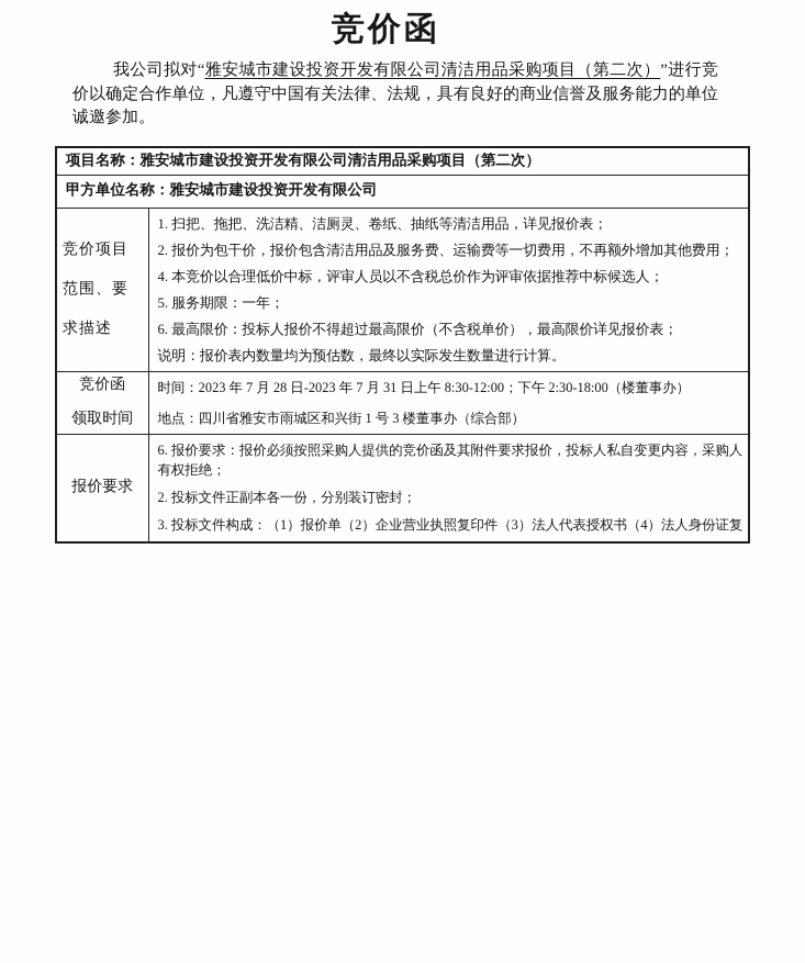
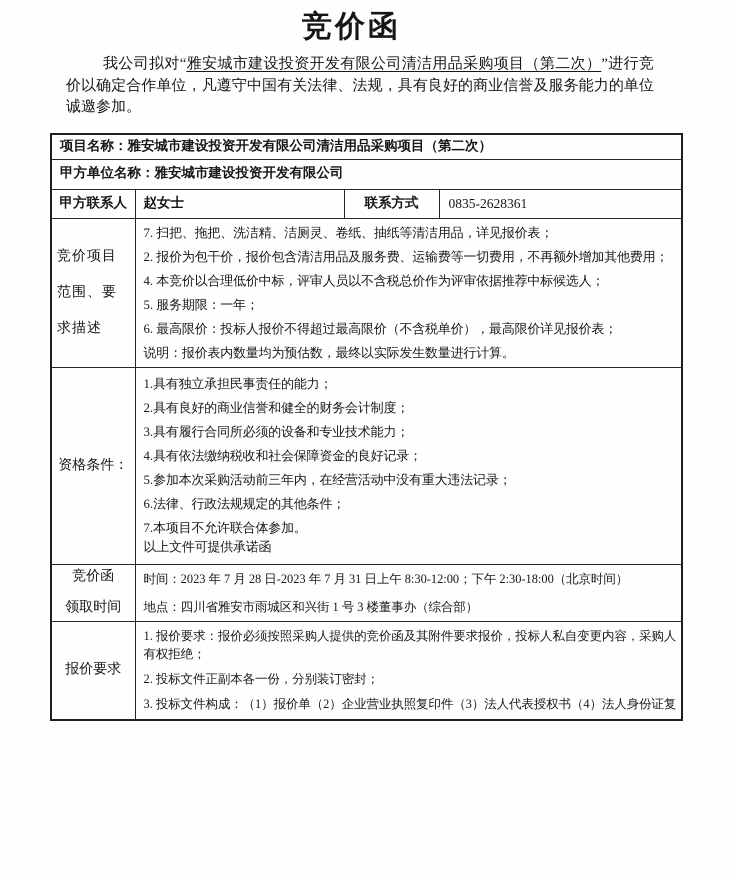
  竞价函
  我公司拟对“雅安城市建设投资开发有限公司清洁用品采购项目（第二次）”进行竞价以确定合作单位，凡遵守中国有关法律、法规，具有良好的商业信誉及服务能力的单位诚邀参加。
  项目名称：雅安城市建设投资开发有限公司清洁用品采购项目（第二次）
  甲方单位名称：雅安城市建设投资开发有限公司
+ 甲方联系人	赵女士	联系方式	0835-2628361
- 竞价项目范围、要求描述	1. 扫把、拖把、洗洁精、洁厕灵、卷纸、抽纸等清洁用品，详见报价表；2. 报价为包干价，报价包含清洁用品及服务费、运输费等一切费用，不再额外增加其他费用；4. 本竞价以合理低价中标，评审人员以不含税总价作为评审依据推荐中标候选人；5. 服务期限：一年；6. 最高限价：投标人报价不得超过最高限价（不含税单价），最高限价详见报价表；说明：报价表内数量均为预估数，最终以实际发生数量进行计算。
+ 竞价项目范围、要求描述	7. 扫把、拖把、洗洁精、洁厕灵、卷纸、抽纸等清洁用品，详见报价表；2. 报价为包干价，报价包含清洁用品及服务费、运输费等一切费用，不再额外增加其他费用；4. 本竞价以合理低价中标，评审人员以不含税总价作为评审依据推荐中标候选人；5. 服务期限：一年；6. 最高限价：投标人报价不得超过最高限价（不含税单价），最高限价详见报价表；说明：报价表内数量均为预估数，最终以实际发生数量进行计算。
+ 资格条件：	1.具有独立承担民事责任的能力；2.具有良好的商业信誉和健全的财务会计制度；3.具有履行合同所必须的设备和专业技术能力；4.具有依法缴纳税收和社会保障资金的良好记录；5.参加本次采购活动前三年内，在经营活动中没有重大违法记录；6.法律、行政法规规定的其他条件；7.本项目不允许联合体参加。以上文件可提供承诺函
- 竞价函 领取时间	时间：2023 年 7 月 28 日-2023 年 7 月 31 日上午 8:30-12:00；下午 2:30-18:00（楼董事办）地点：四川省雅安市雨城区和兴街 1 号 3 楼董事办（综合部）
+ 竞价函 领取时间	时间：2023 年 7 月 28 日-2023 年 7 月 31 日上午 8:30-12:00；下午 2:30-18:00（北京时间）地点：四川省雅安市雨城区和兴街 1 号 3 楼董事办（综合部）
- 报价要求	6. 报价要求：报价必须按照采购人提供的竞价函及其附件要求报价，投标人私自变更内容，采购人有权拒绝；2. 投标文件正副本各一份，分别装订密封；3. 投标文件构成：（1）报价单（2）企业营业执照复印件（3）法人代表授权书（4）法人身份证复
+ 报价要求	1. 报价要求：报价必须按照采购人提供的竞价函及其附件要求报价，投标人私自变更内容，采购人有权拒绝；2. 投标文件正副本各一份，分别装订密封；3. 投标文件构成：（1）报价单（2）企业营业执照复印件（3）法人代表授权书（4）法人身份证复
